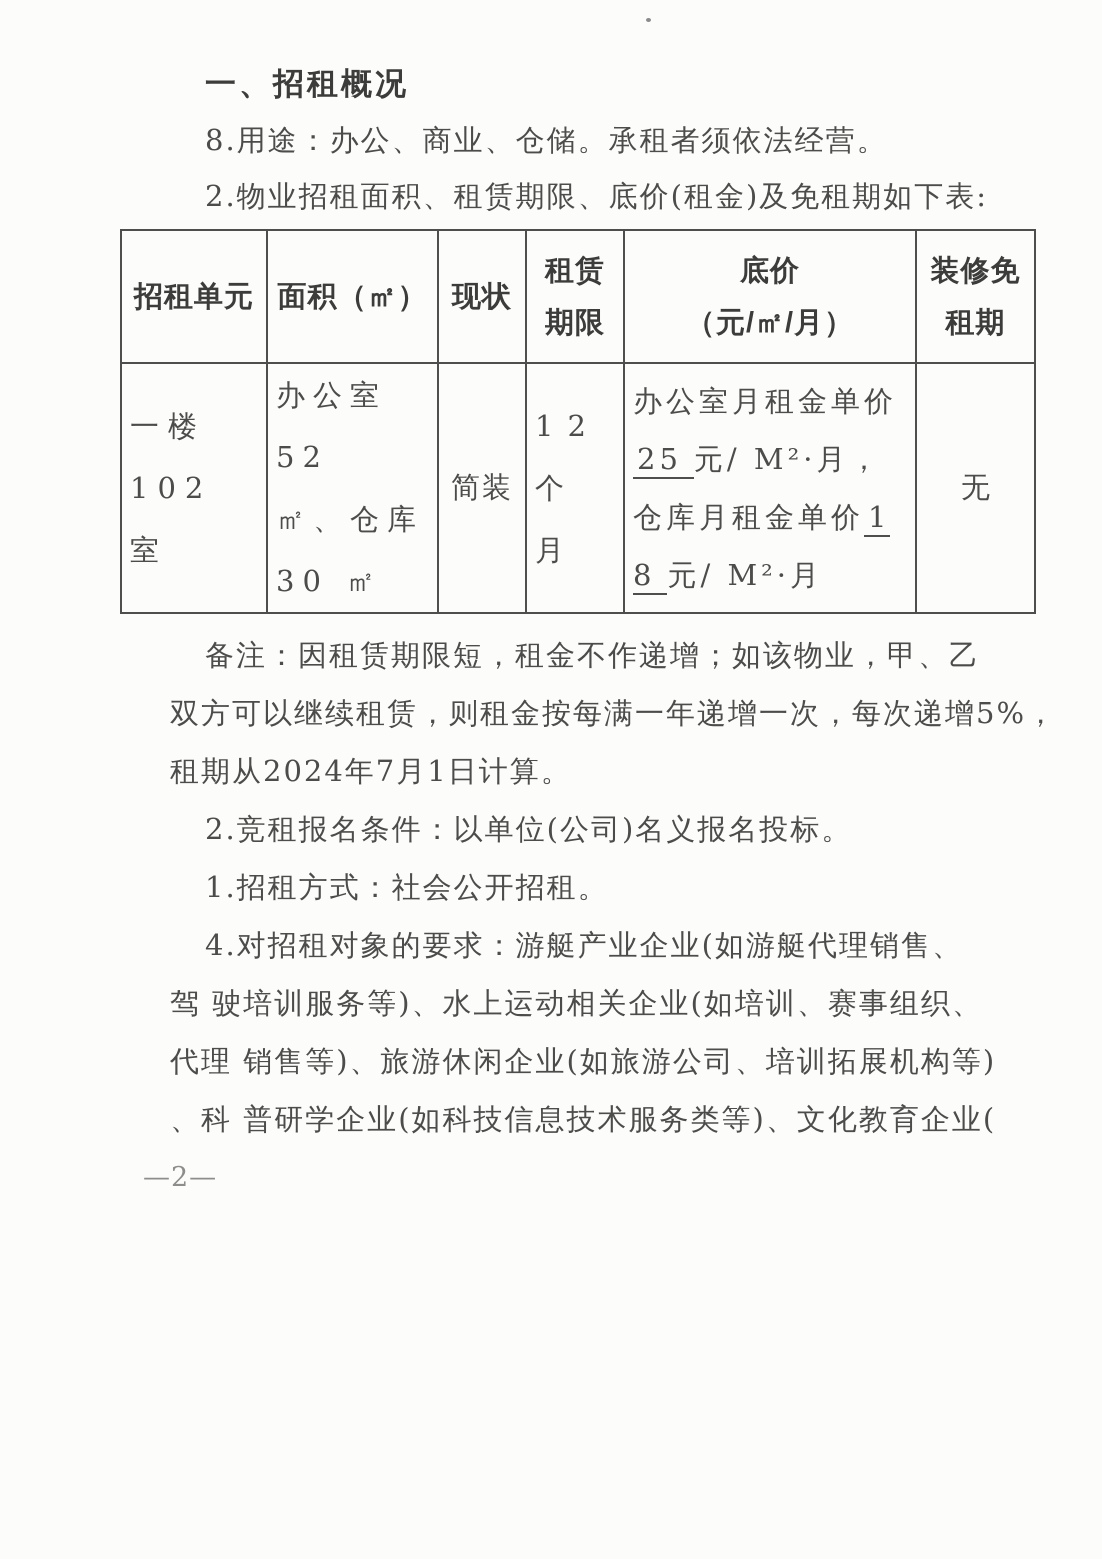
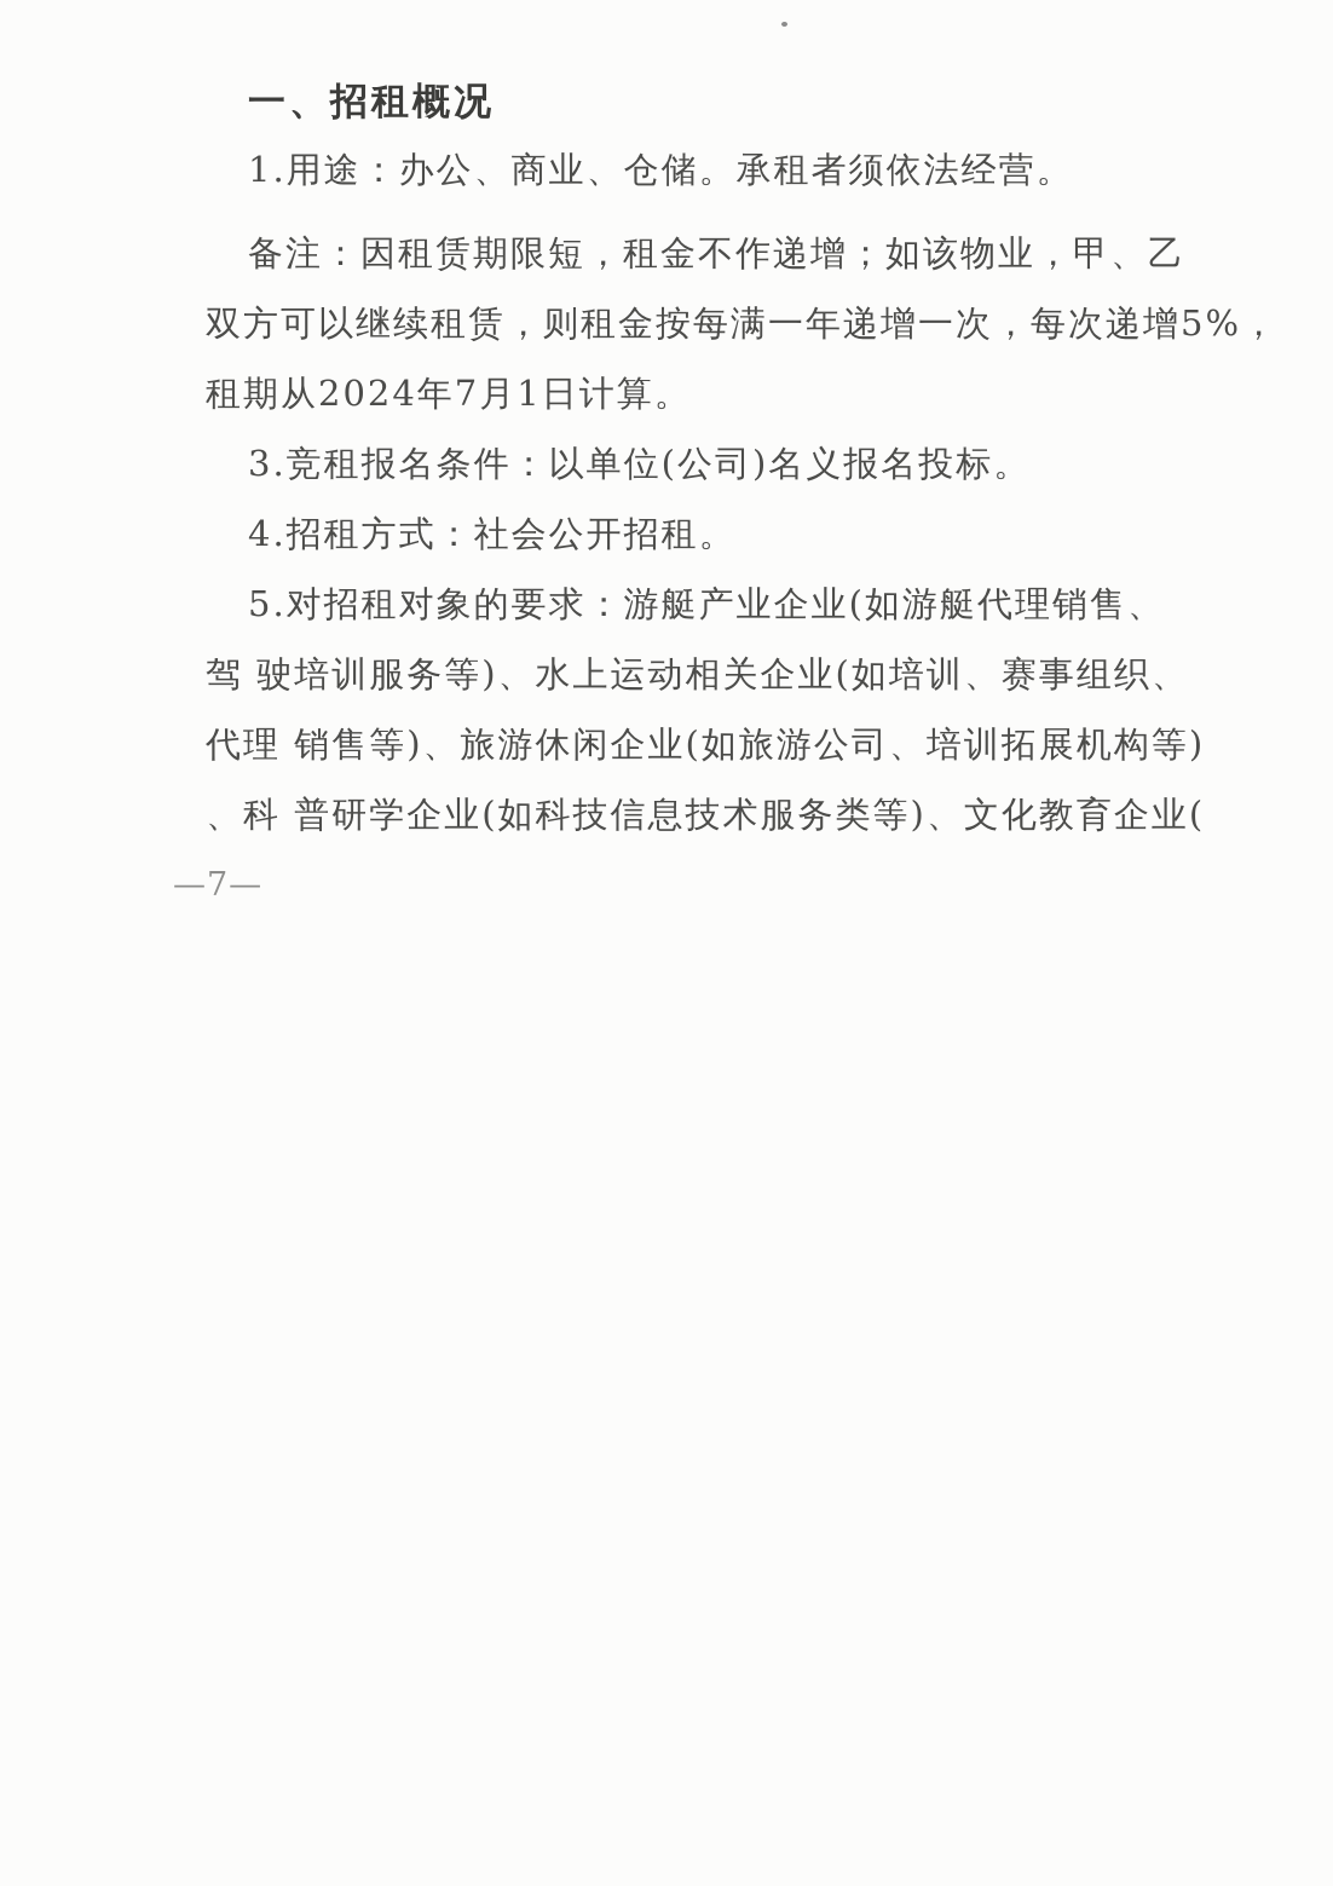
  一、招租概况
- 8.用途：办公、商业、仓储。承租者须依法经营。
+ 1.用途：办公、商业、仓储。承租者须依法经营。
- 2.物业招租面积、租赁期限、底价(租金)及免租期如下表:
- 招租单元	面积（㎡）	现状	租赁 期限	底价 （元/㎡/月）	装修免 租期
- 一楼 102 室	办公室 52 ㎡、仓库 30 ㎡	简装	12 个 月	办公室月租金单价25 元/ M²·月，仓库月租金单价18 元/ M²·月	无
  备注：因租赁期限短，租金不作递增；如该物业，甲、乙
  双方可以继续租赁，则租金按每满一年递增一次，每次递增5%，
  租期从2024年7月1日计算。
- 2.竞租报名条件：以单位(公司)名义报名投标。
+ 3.竞租报名条件：以单位(公司)名义报名投标。
- 1.招租方式：社会公开招租。
+ 4.招租方式：社会公开招租。
- 4.对招租对象的要求：游艇产业企业(如游艇代理销售、
+ 5.对招租对象的要求：游艇产业企业(如游艇代理销售、
  驾 驶培训服务等)、水上运动相关企业(如培训、赛事组织、
  代理 销售等)、旅游休闲企业(如旅游公司、培训拓展机构等)
  、科 普研学企业(如科技信息技术服务类等)、文化教育企业(
- —2—
+ —7—
